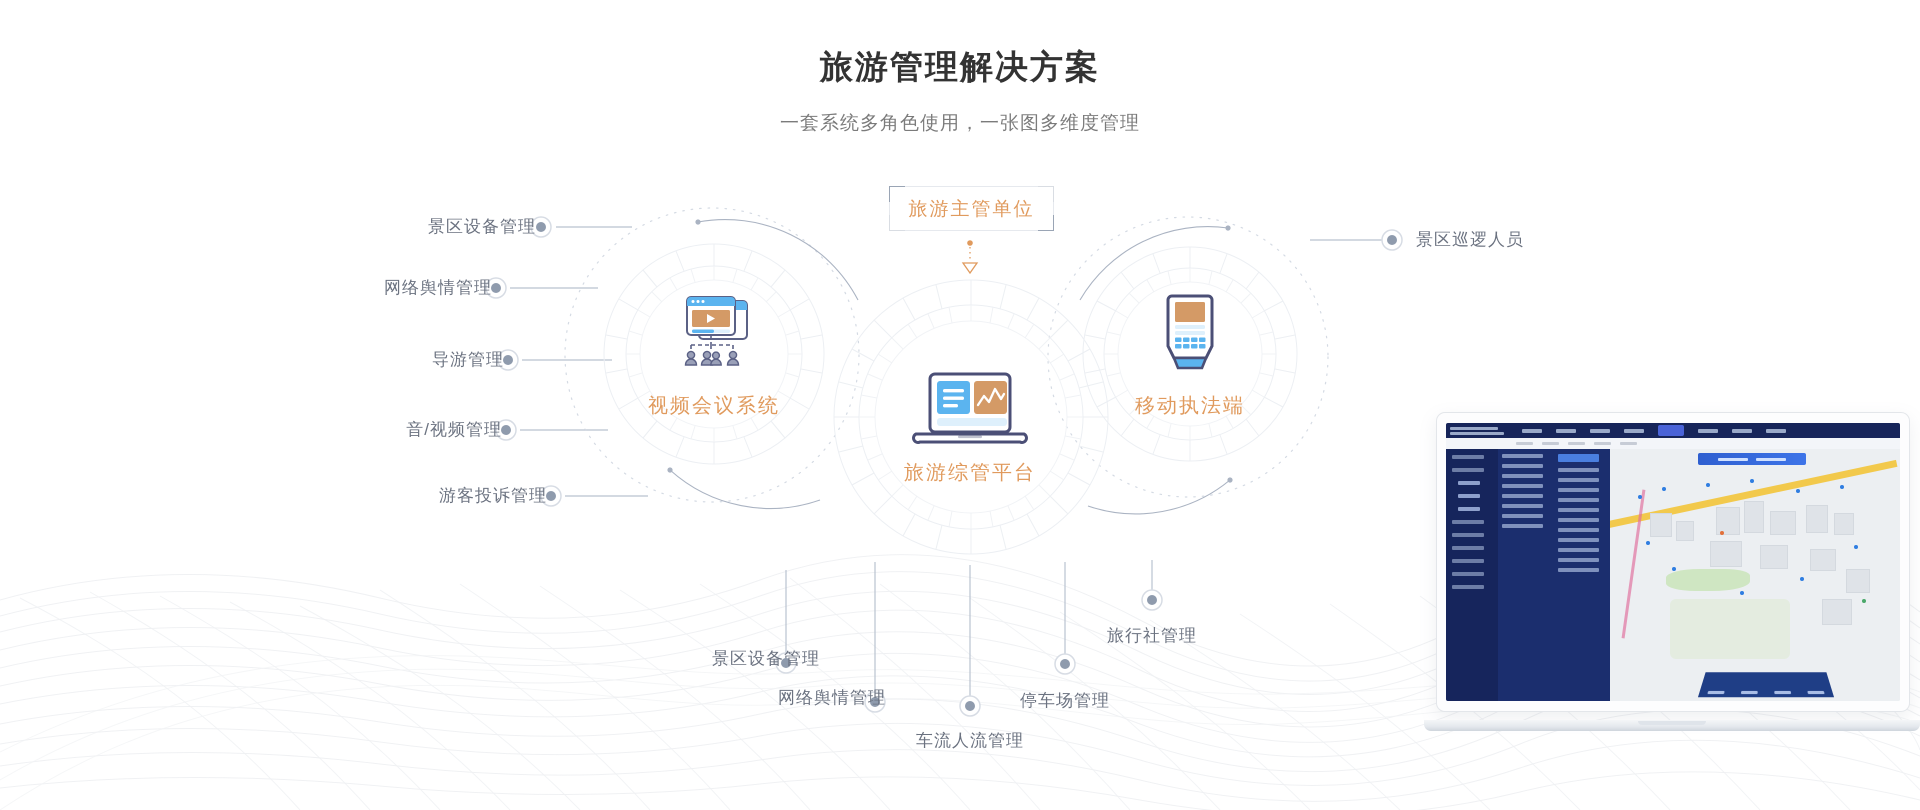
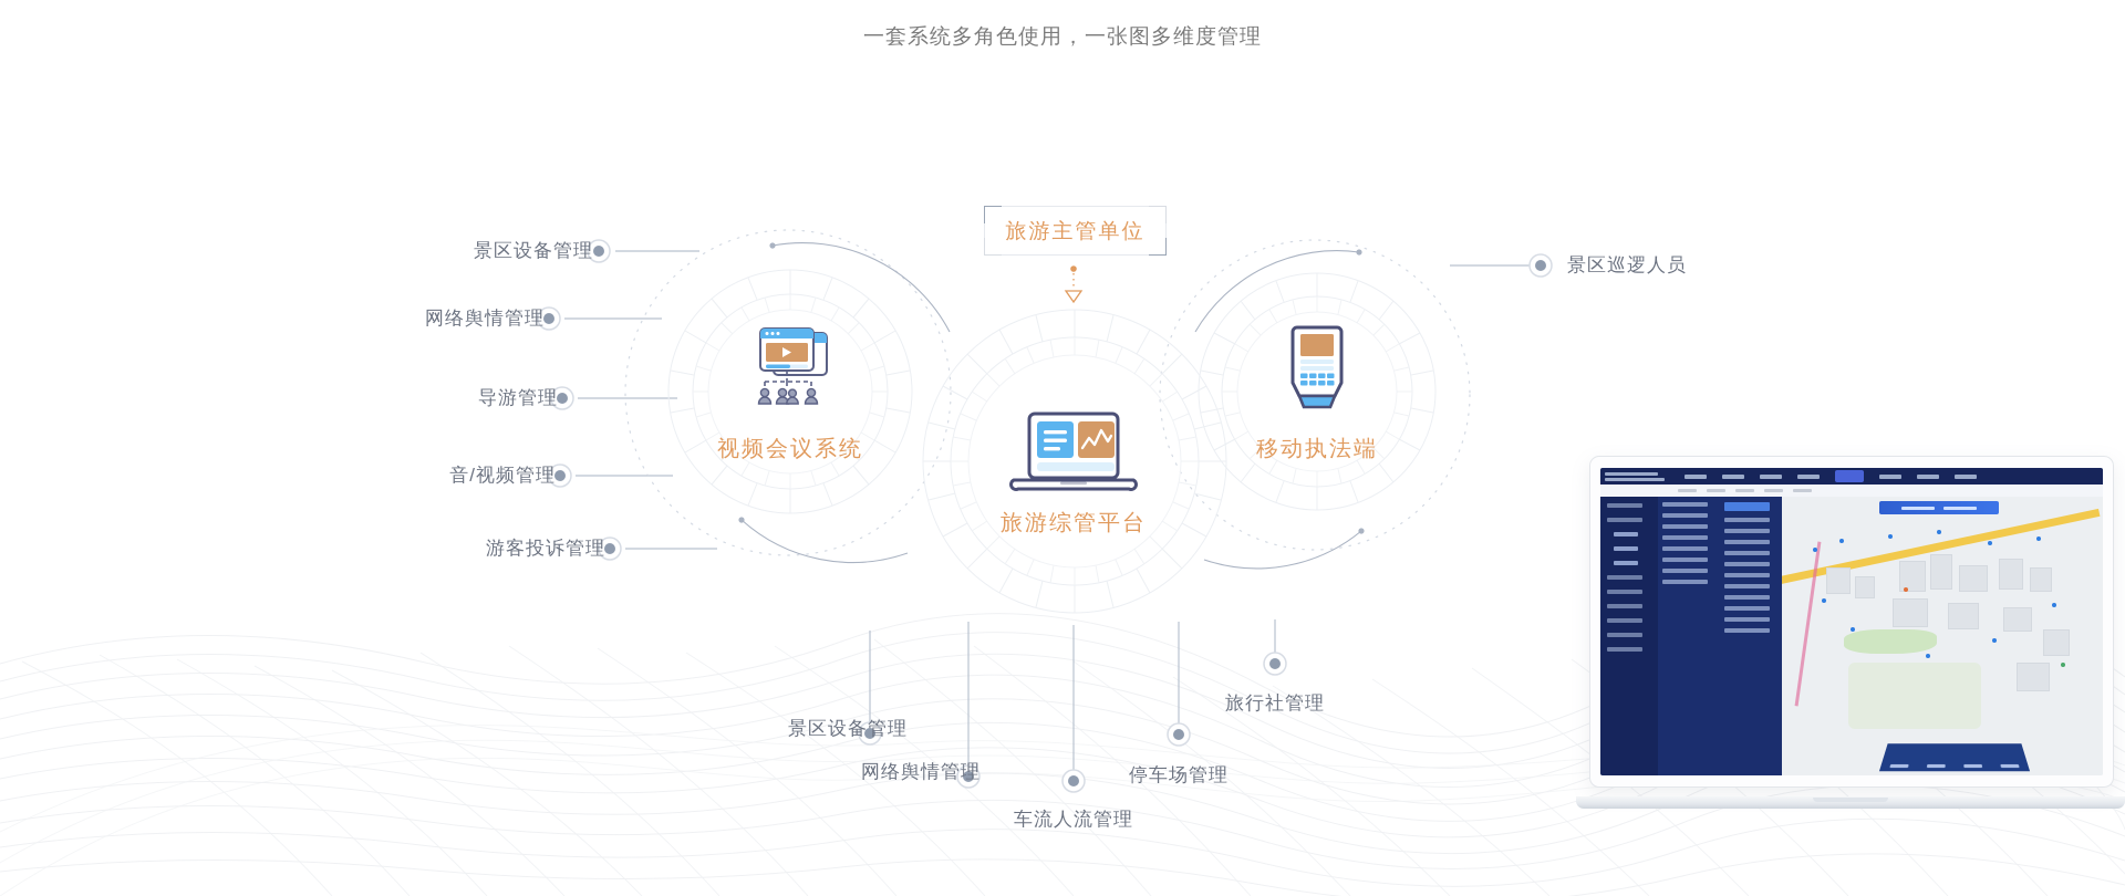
- 旅游管理解决方案
  一套系统多角色使用，一张图多维度管理
  视频会议系统
  旅游综管平台
  移动执法端
  旅游主管单位
  景区设备管理
  网络舆情管理
  导游管理
  音/视频管理
  游客投诉管理
  景区巡逻人员
  景区设备管理
  网络舆情管理
  车流人流管理
  停车场管理
  旅行社管理
